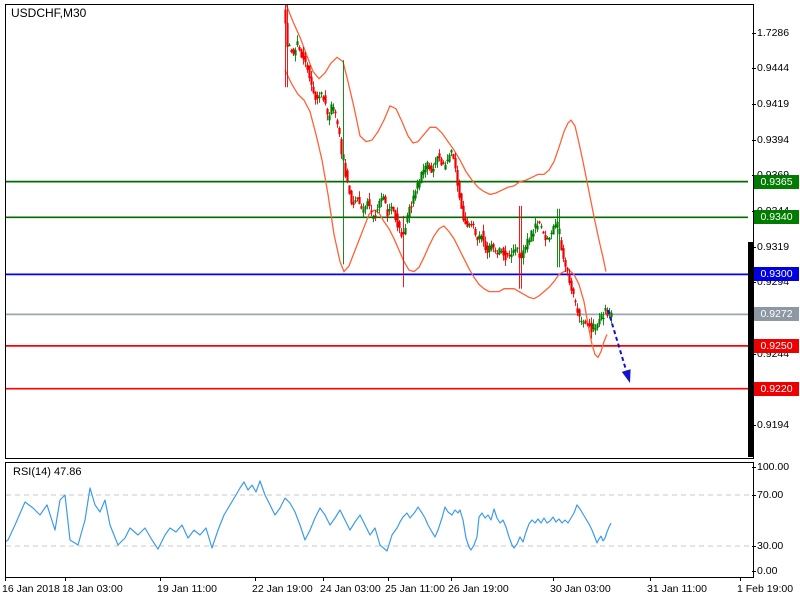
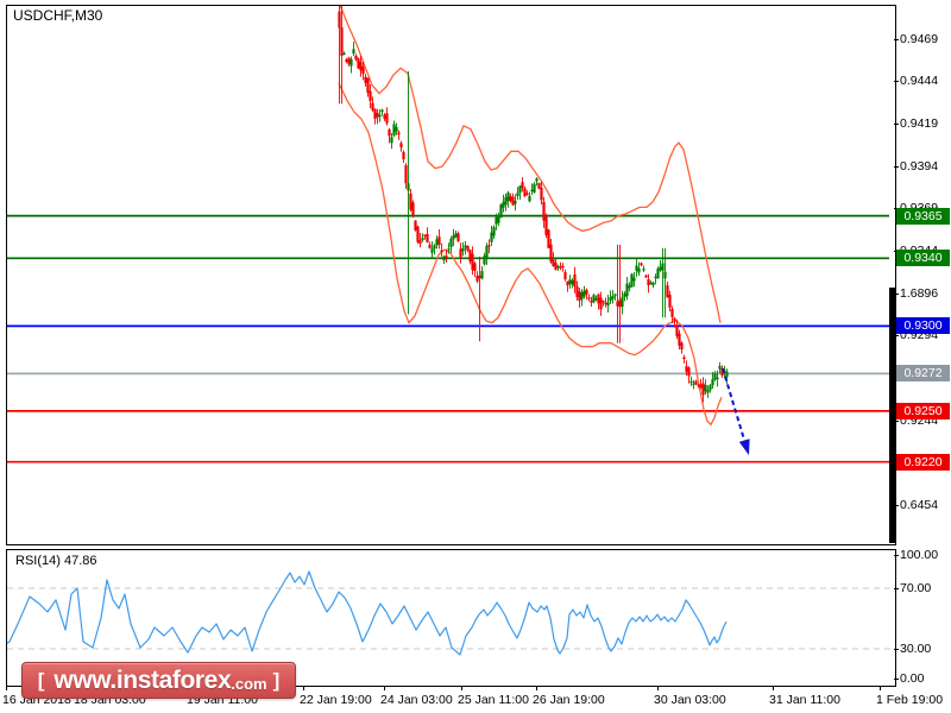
  USDCHF,M30
  RSI(14) 47.86
- 1.7286
+ 0.9469
  0.9444
  0.9419
  0.9394
- 0.9319
+ 1.6896
  0.9294
  0.9244
- 0.9194
+ 0.6454
  0.9365
  0.9340
  0.9300
  0.9272
  0.9250
  0.9220
  100.00
  70.00
  30.00
  0.00
  16 Jan 2018
  18 Jan 03:00
  19 Jan 11:00
  22 Jan 19:00
  24 Jan 03:00
  25 Jan 11:00
  26 Jan 19:00
  30 Jan 03:00
  31 Jan 11:00
  1 Feb 19:00
+ [
+ www.instaforex
+ .com
+ ]
